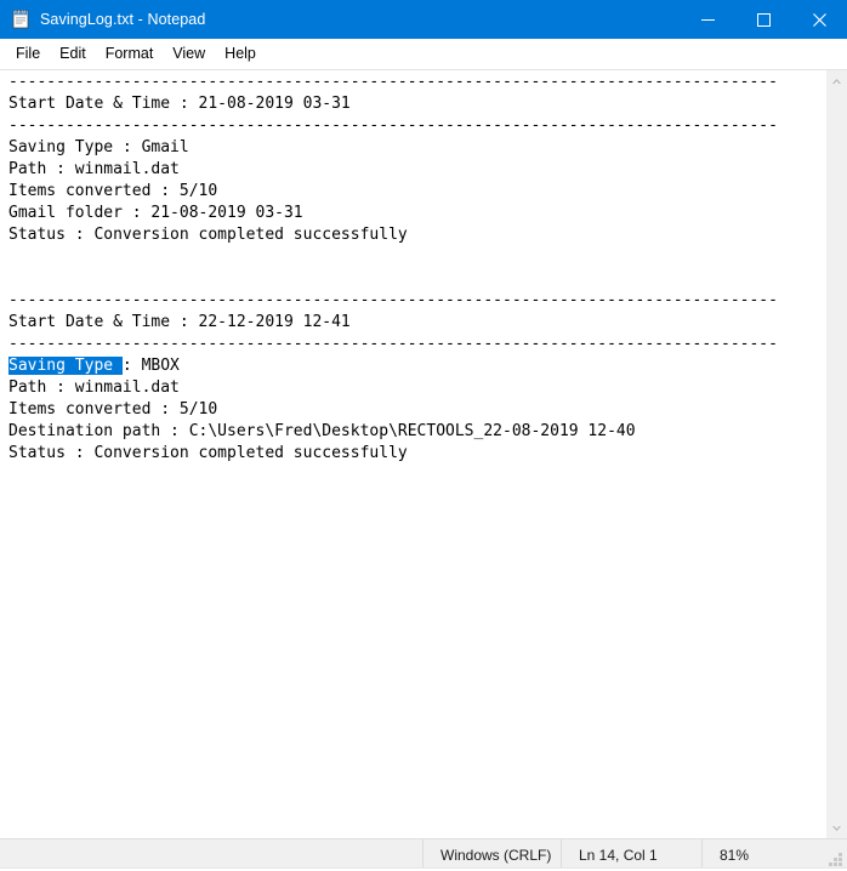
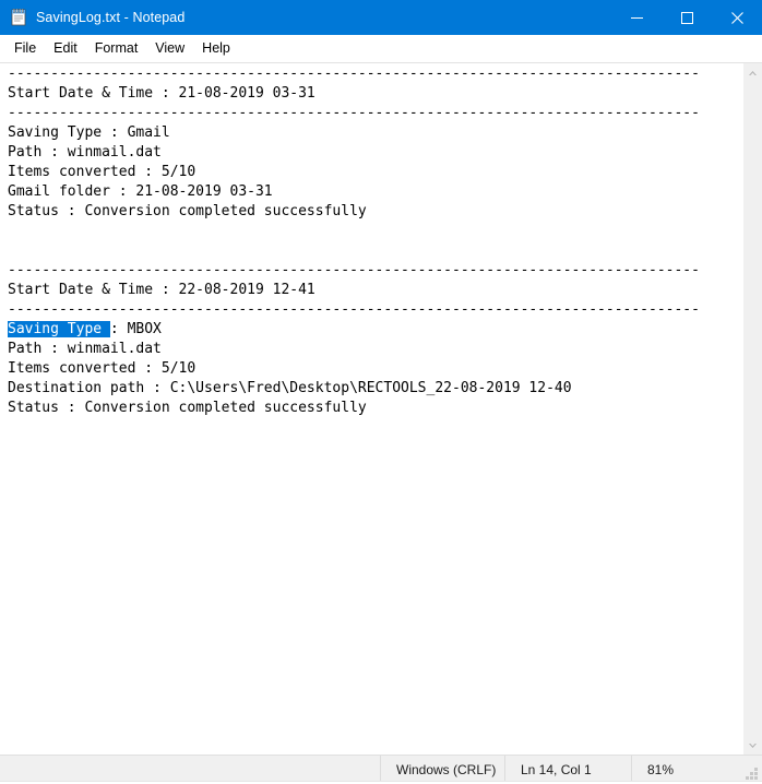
  SavingLog.txt - Notepad
  File
  Edit
  Format
  View
  Help
  ---------------------------------------------------------------------------------
  Start Date & Time : 21-08-2019 03-31
  ---------------------------------------------------------------------------------
  Saving Type : Gmail
  Path : winmail.dat
  Items converted : 5/10
  Gmail folder : 21-08-2019 03-31
  Status : Conversion completed successfully
  ---------------------------------------------------------------------------------
- Start Date & Time : 22-12-2019 12-41
+ Start Date & Time : 22-08-2019 12-41
  ---------------------------------------------------------------------------------
  Saving Type : MBOX
  Path : winmail.dat
  Items converted : 5/10
  Destination path : C:\Users\Fred\Desktop\RECTOOLS_22-08-2019 12-40
  Status : Conversion completed successfully
  Windows (CRLF)
  Ln 14, Col 1
  81%
